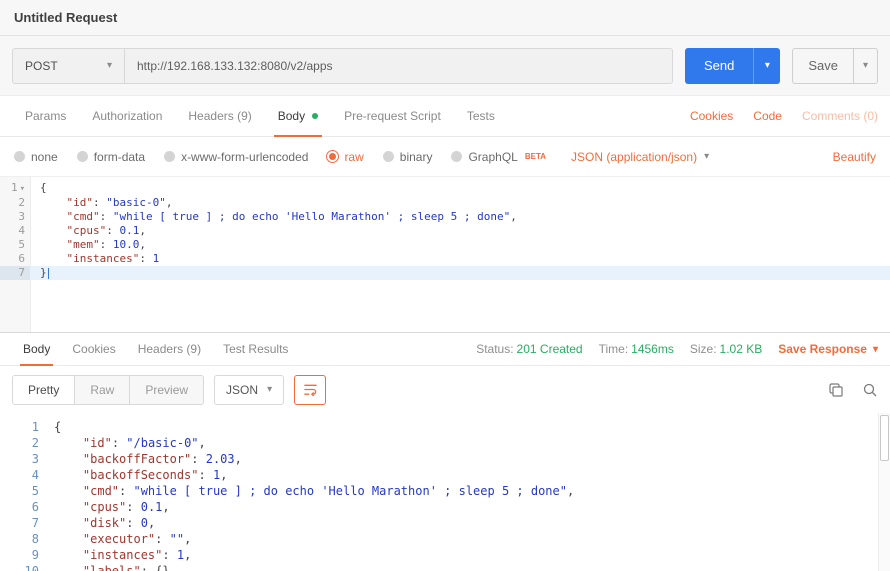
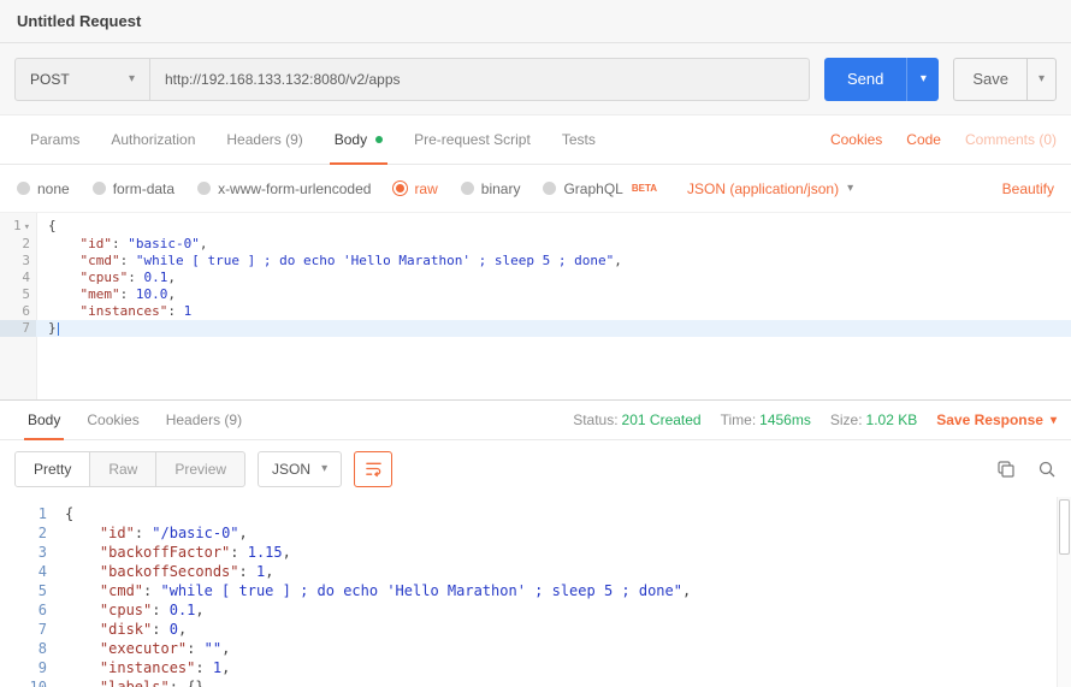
  Untitled Request
  POST
  ▾
  http://192.168.133.132:8080/v2/apps
  Send
  ▾
  Save
  ▾
  Params
  Authorization
  Headers (9)
  Body
  Pre-request Script
  Tests
  Cookies
  Code
  Comments (0)
  none
  form-data
  x-www-form-urlencoded
  raw
  binary
  GraphQL
  BETA
  JSON (application/json)
  ▾
  Beautify
  1
  {
  2
  "id": "basic-0",
  3
  "cmd": "while [ true ] ; do echo 'Hello Marathon' ; sleep 5 ; done",
  4
  "cpus": 0.1,
  5
  "mem": 10.0,
  6
  "instances": 1
  7
  }
  Body
  Cookies
  Headers (9)
- Test Results
  Status: 201 Created
  Time: 1456ms
  Size: 1.02 KB
  Save Response
  ▾
  Pretty
  Raw
  Preview
  JSON
  ▾
  1
  {
  2
  "id": "/basic-0",
  3
- "backoffFactor": 2.03,
+ "backoffFactor": 1.15,
  4
  "backoffSeconds": 1,
  5
  "cmd": "while [ true ] ; do echo 'Hello Marathon' ; sleep 5 ; done",
  6
  "cpus": 0.1,
  7
  "disk": 0,
  8
  "executor": "",
  9
  "instances": 1,
